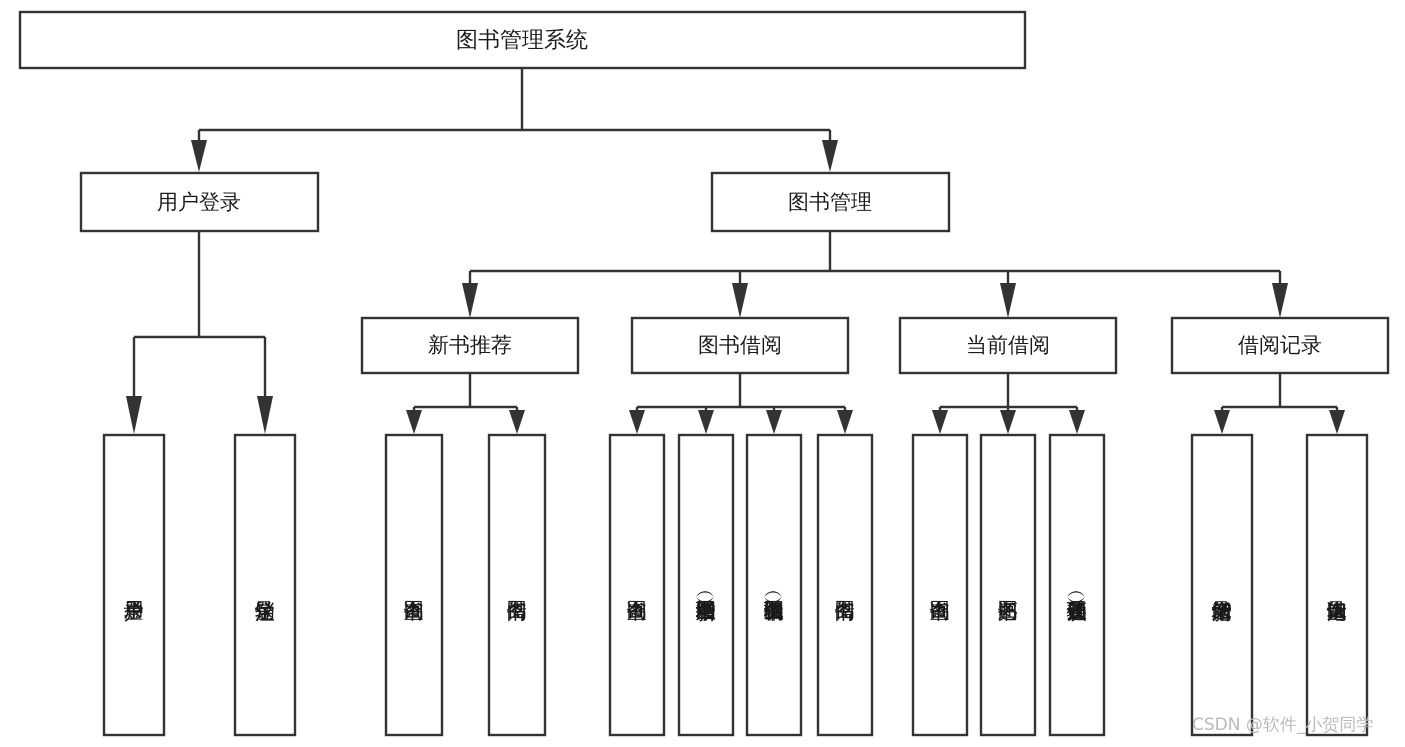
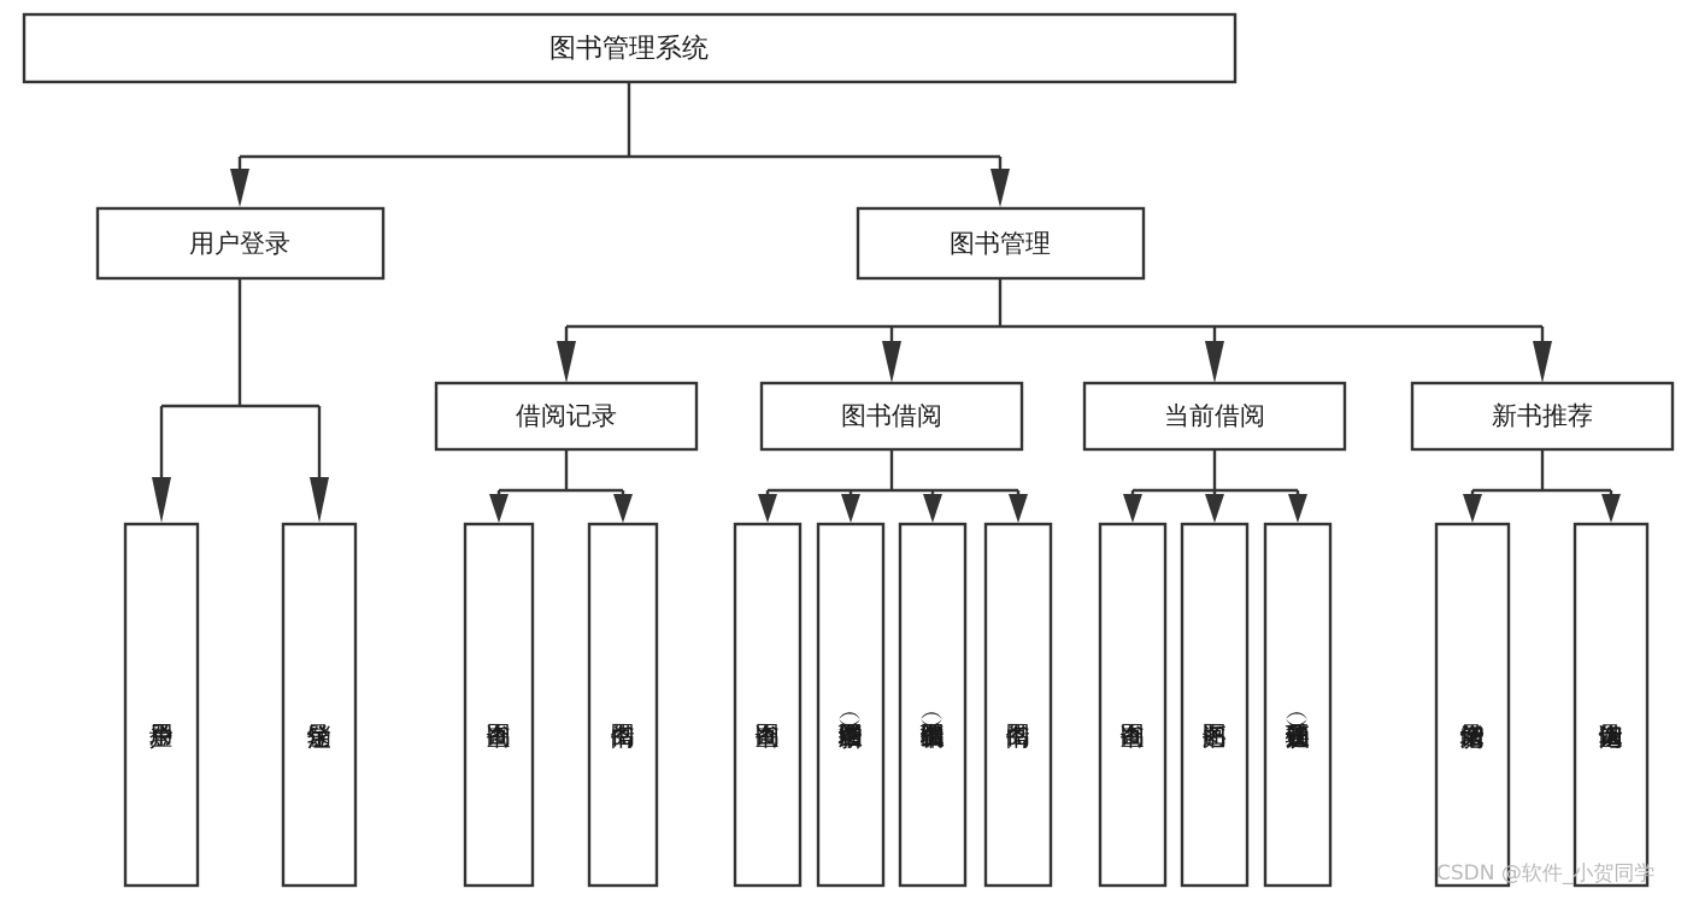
  图书管理系统
  用户登录
  图书管理
- 新书推荐
+ 借阅记录
  图书借阅
  当前借阅
- 借阅记录
+ 新书推荐
  CSDN @软件_小贺同学
